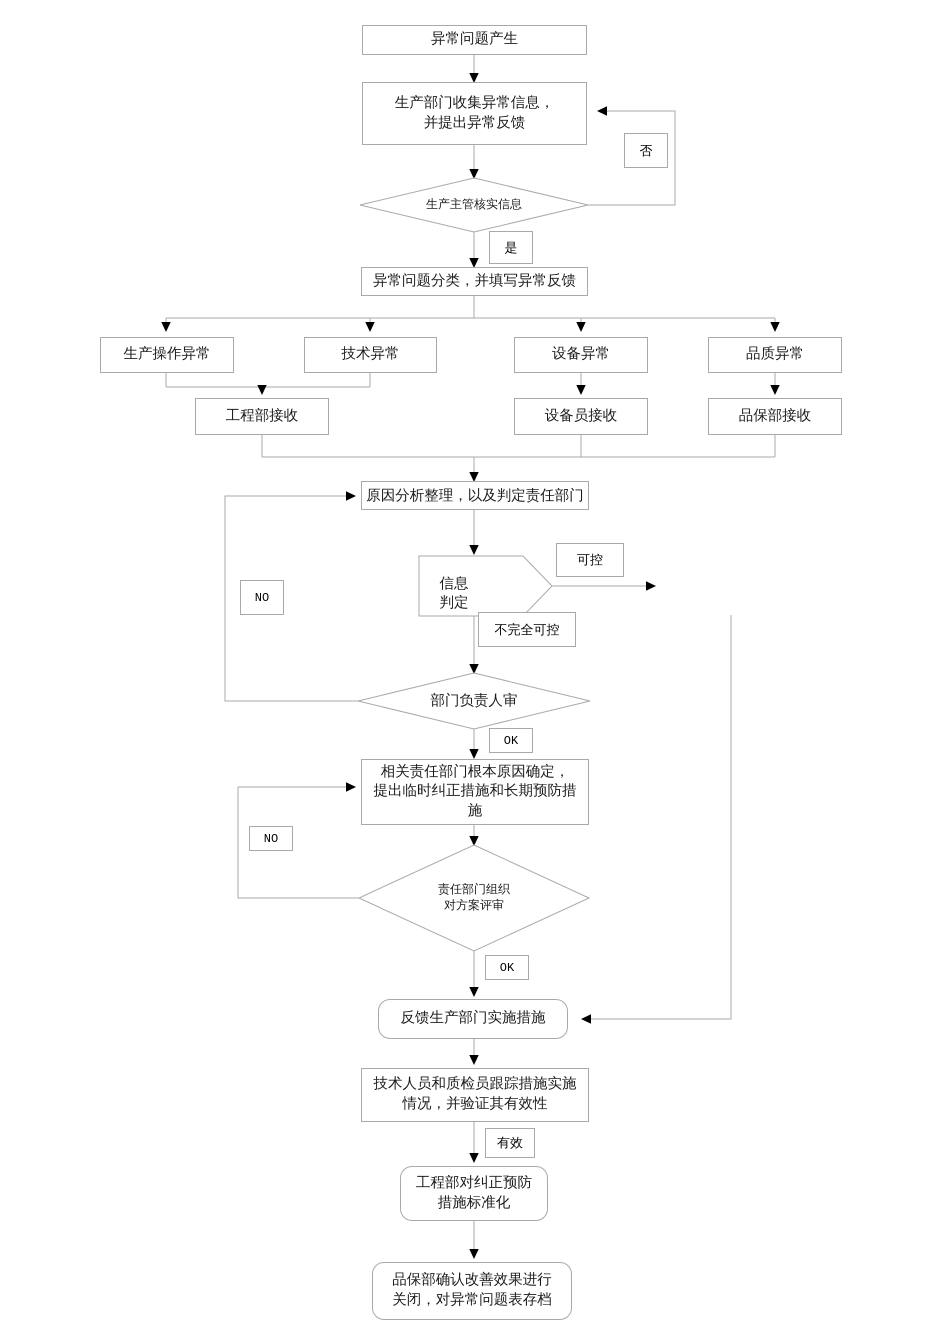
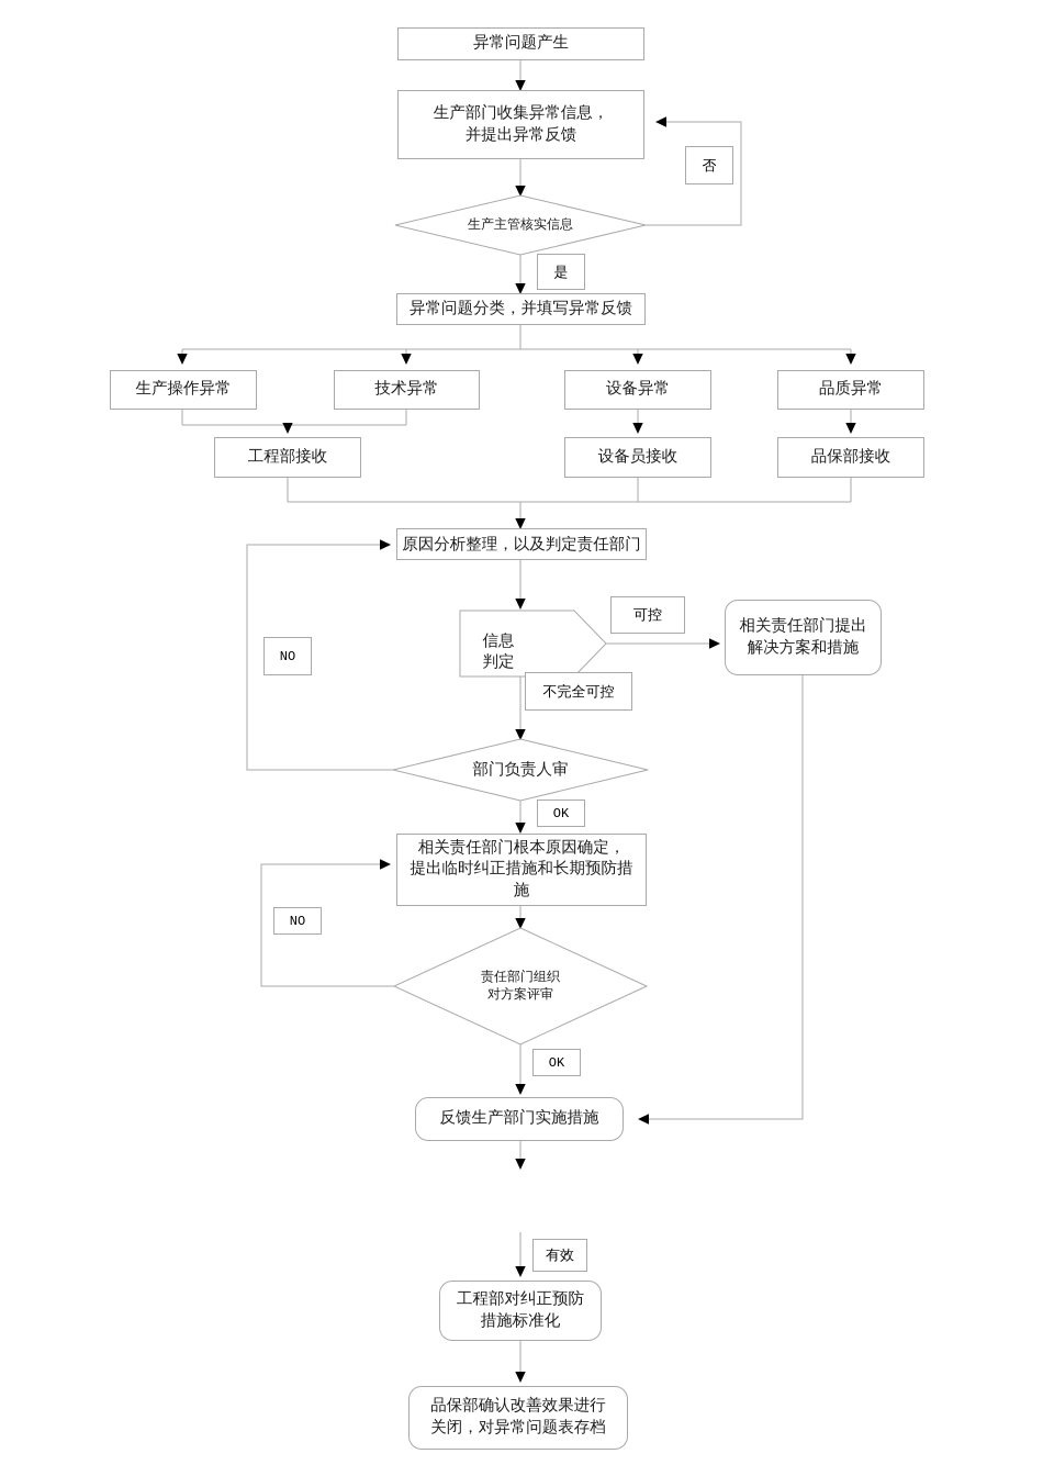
  异常问题产生
  生产部门收集异常信息，
  并提出异常反馈
  否
  生产主管核实信息
  是
  异常问题分类，并填写异常反馈
  生产操作异常
  技术异常
  设备异常
  品质异常
  工程部接收
  设备员接收
  品保部接收
  原因分析整理，以及判定责任部门
  信息
  判定
  可控
  不完全可控
+ 相关责任部门提出
+ 解决方案和措施
  NO
  部门负责人审
  OK
  相关责任部门根本原因确定，
  提出临时纠正措施和长期预防措
  施
  NO
  责任部门组织
  对方案评审
  OK
  反馈生产部门实施措施
- 技术人员和质检员跟踪措施实施
- 情况，并验证其有效性
  有效
  工程部对纠正预防
  措施标准化
  品保部确认改善效果进行
  关闭，对异常问题表存档
